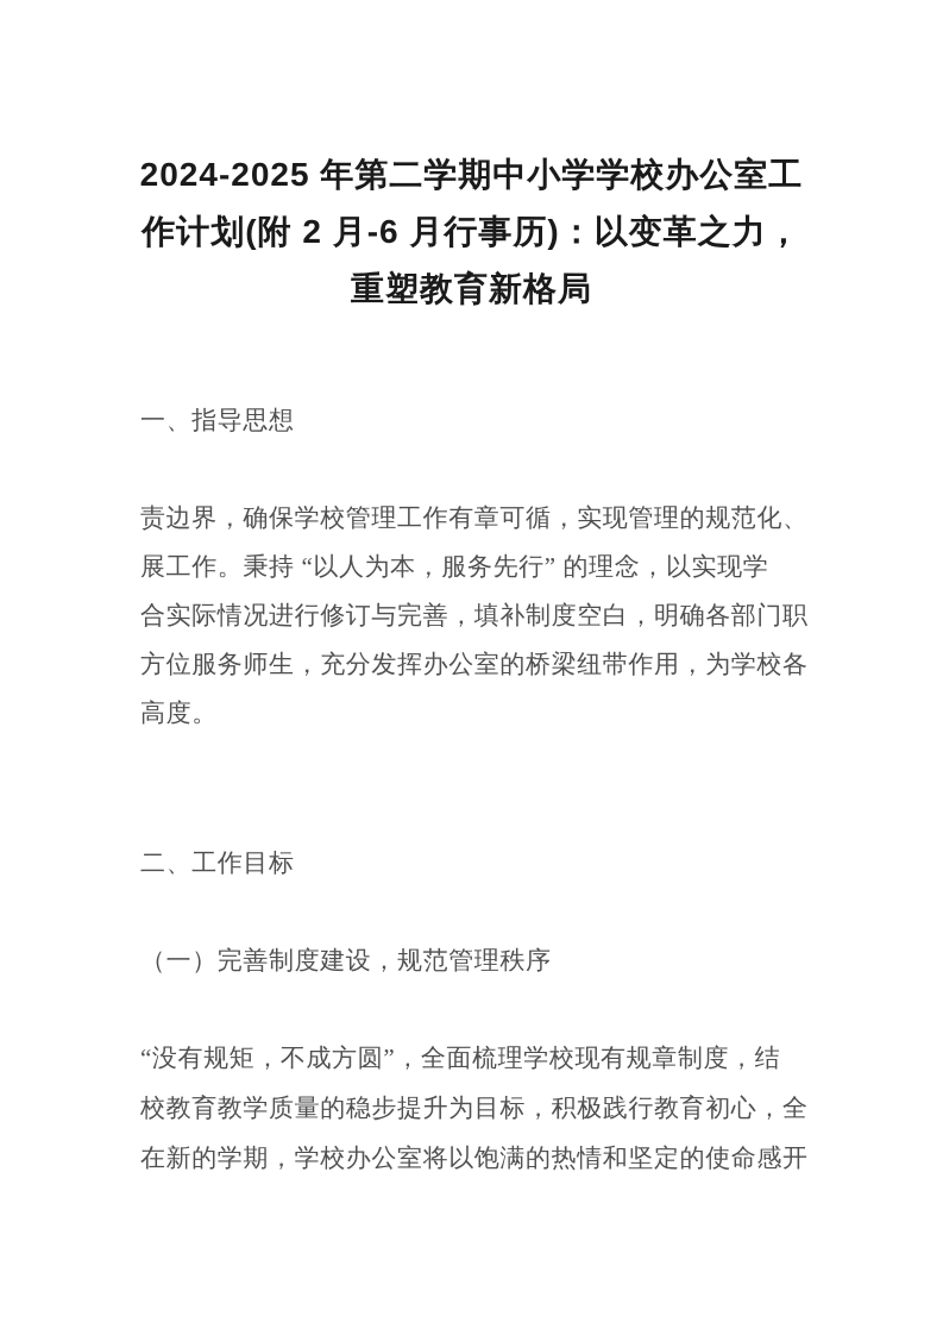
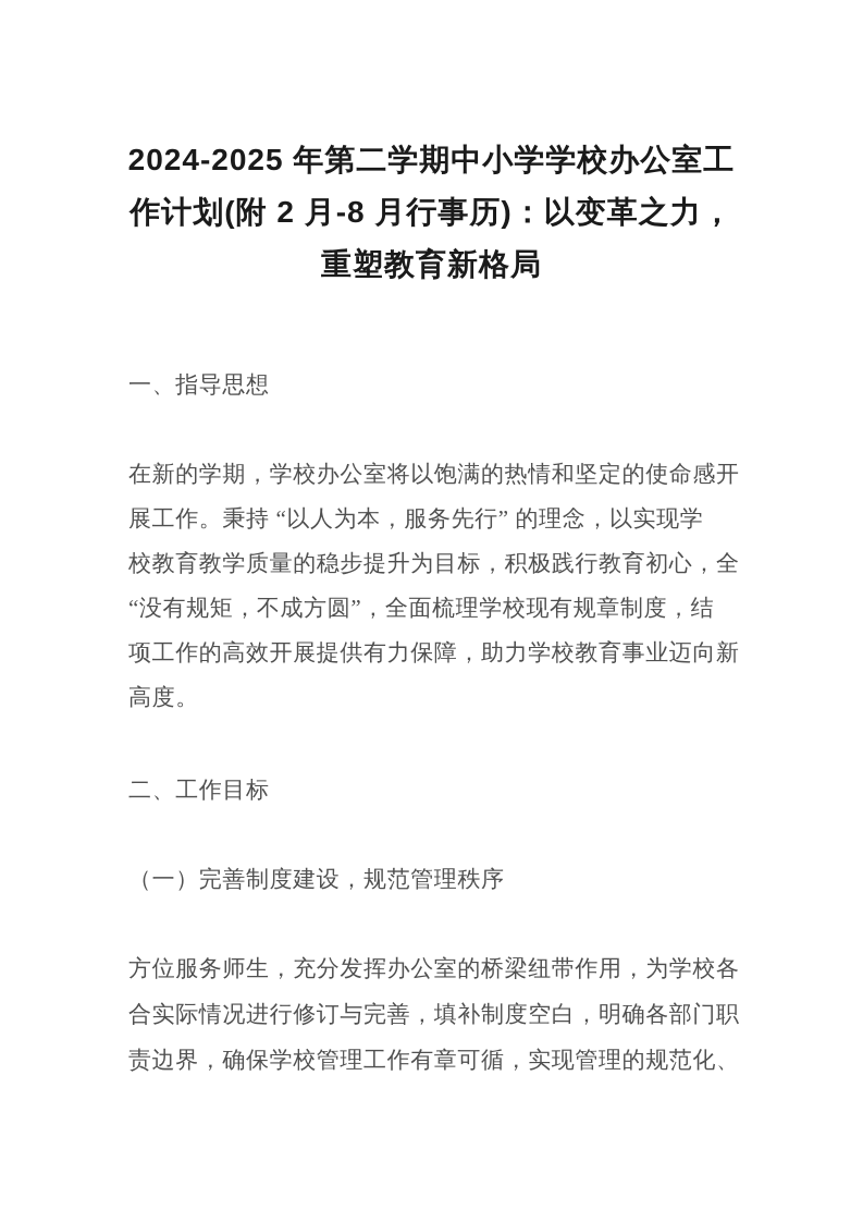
  2024-2025 年第二学期中小学学校办公室工
- 作计划(附 2 月-6 月行事历)：以变革之力，
+ 作计划(附 2 月-8 月行事历)：以变革之力，
  重塑教育新格局
  一、指导思想
- 责边界，确保学校管理工作有章可循，实现管理的规范化、
+ 在新的学期，学校办公室将以饱满的热情和坚定的使命感开
  展工作。秉持 “以人为本，服务先行” 的理念，以实现学
- 合实际情况进行修订与完善，填补制度空白，明确各部门职
+ 校教育教学质量的稳步提升为目标，积极践行教育初心，全
- 方位服务师生，充分发挥办公室的桥梁纽带作用，为学校各
+ “没有规矩，不成方圆”，全面梳理学校现有规章制度，结
+ 项工作的高效开展提供有力保障，助力学校教育事业迈向新
  高度。
  二、工作目标
  （一）完善制度建设，规范管理秩序
- “没有规矩，不成方圆”，全面梳理学校现有规章制度，结
+ 方位服务师生，充分发挥办公室的桥梁纽带作用，为学校各
- 校教育教学质量的稳步提升为目标，积极践行教育初心，全
+ 合实际情况进行修订与完善，填补制度空白，明确各部门职
- 在新的学期，学校办公室将以饱满的热情和坚定的使命感开
+ 责边界，确保学校管理工作有章可循，实现管理的规范化、
